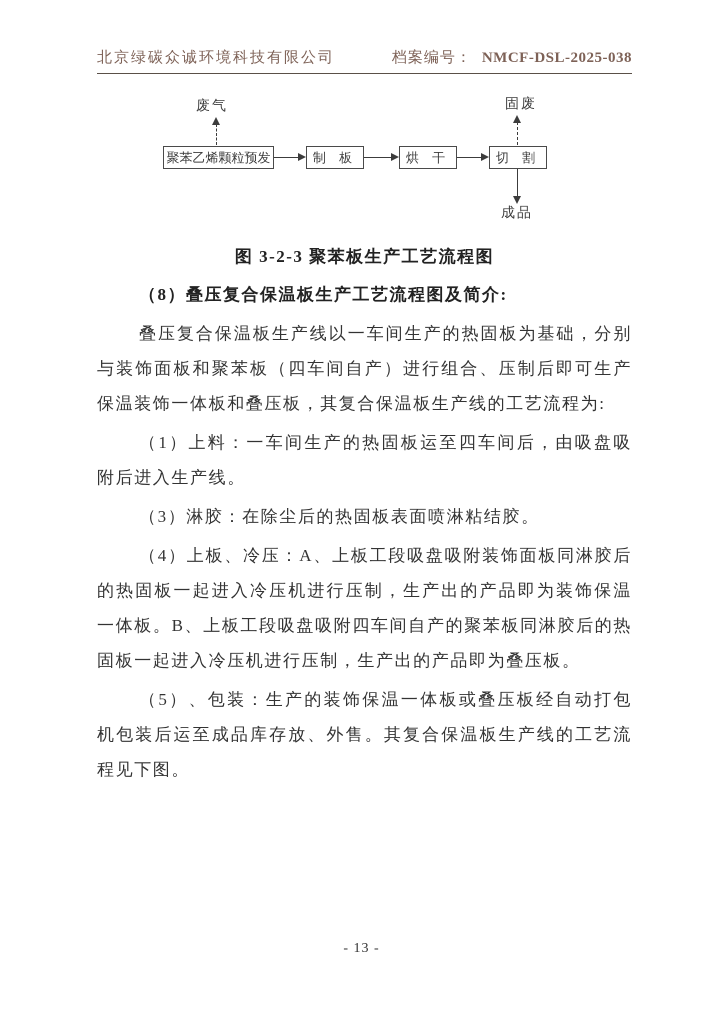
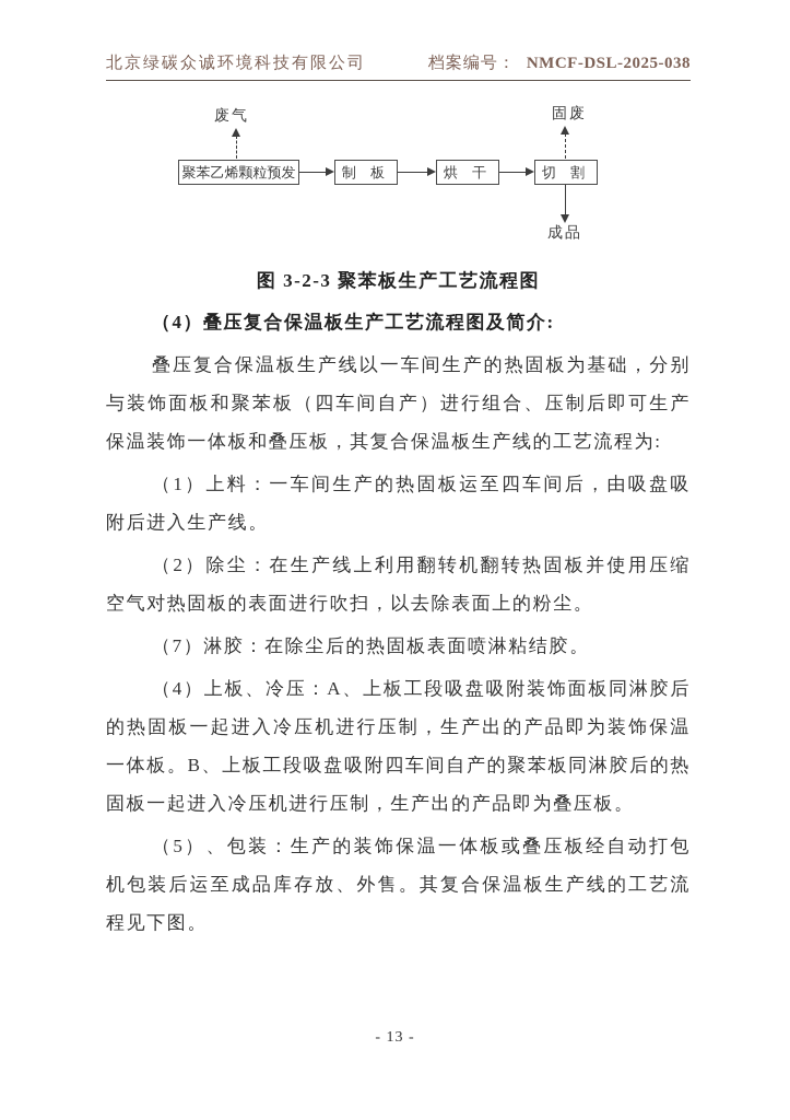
  北京绿碳众诚环境科技有限公司
  档案编号： NMCF-DSL-2025-038
  废气
  固废
  成品
  聚苯乙烯颗粒预发
  制 板
  烘 干
  切 割
  图 3-2-3 聚苯板生产工艺流程图
- （8）叠压复合保温板生产工艺流程图及简介:
+ （4）叠压复合保温板生产工艺流程图及简介:
  叠压复合保温板生产线以一车间生产的热固板为基础，分别与装饰面板和聚苯板（四车间自产）进行组合、压制后即可生产保温装饰一体板和叠压板，其复合保温板生产线的工艺流程为:
  （1）上料：一车间生产的热固板运至四车间后，由吸盘吸附后进入生产线。
+ （2）除尘：在生产线上利用翻转机翻转热固板并使用压缩空气对热固板的表面进行吹扫，以去除表面上的粉尘。
- （3）淋胶：在除尘后的热固板表面喷淋粘结胶。
+ （7）淋胶：在除尘后的热固板表面喷淋粘结胶。
  （4）上板、冷压：A、上板工段吸盘吸附装饰面板同淋胶后的热固板一起进入冷压机进行压制，生产出的产品即为装饰保温一体板。B、上板工段吸盘吸附四车间自产的聚苯板同淋胶后的热固板一起进入冷压机进行压制，生产出的产品即为叠压板。
  （5）、包装：生产的装饰保温一体板或叠压板经自动打包机包装后运至成品库存放、外售。其复合保温板生产线的工艺流程见下图。
  - 13 -
